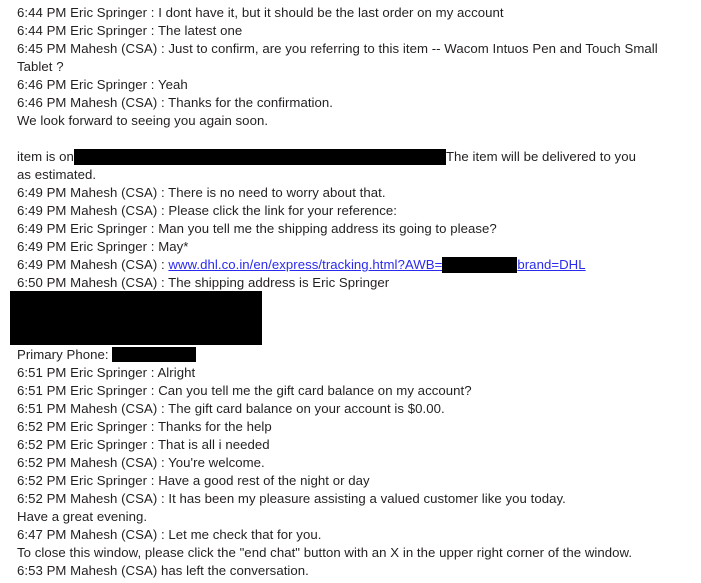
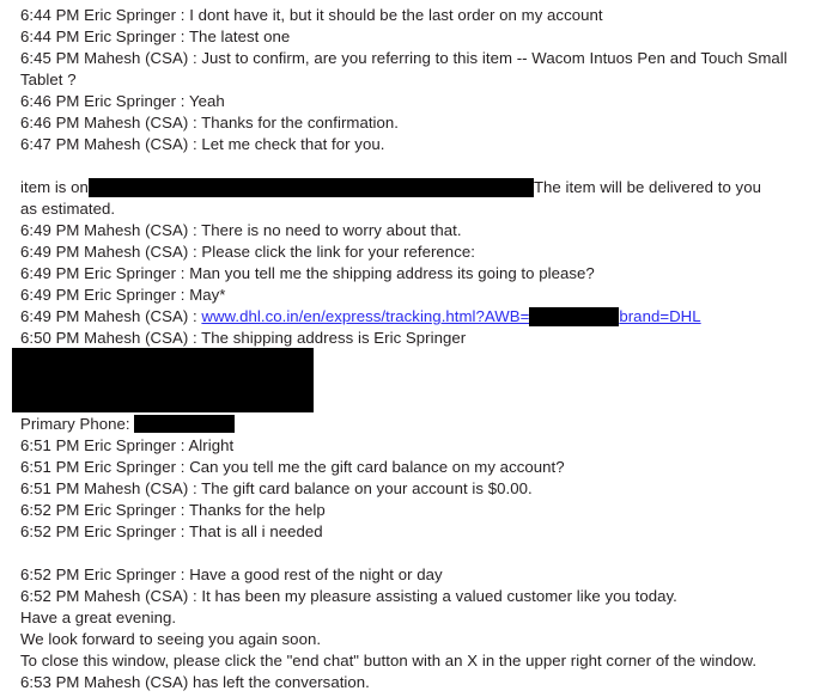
  6:44 PM Eric Springer : I dont have it, but it should be the last order on my account
  6:44 PM Eric Springer : The latest one
  6:45 PM Mahesh (CSA) : Just to confirm, are you referring to this item -- Wacom Intuos Pen and Touch Small Tablet ?
  6:46 PM Eric Springer : Yeah
  6:46 PM Mahesh (CSA) : Thanks for the confirmation.
- We look forward to seeing you again soon.
+ 6:47 PM Mahesh (CSA) : Let me check that for you.
  item is on The item will be delivered to you
  as estimated.
  6:49 PM Mahesh (CSA) : There is no need to worry about that.
  6:49 PM Mahesh (CSA) : Please click the link for your reference:
  6:49 PM Eric Springer : Man you tell me the shipping address its going to please?
  6:49 PM Eric Springer : May*
  6:49 PM Mahesh (CSA) : www.dhl.co.in/en/express/tracking.html?AWB= brand=DHL
  6:50 PM Mahesh (CSA) : The shipping address is Eric Springer
  Primary Phone:
  6:51 PM Eric Springer : Alright
  6:51 PM Eric Springer : Can you tell me the gift card balance on my account?
  6:51 PM Mahesh (CSA) : The gift card balance on your account is $0.00.
  6:52 PM Eric Springer : Thanks for the help
  6:52 PM Eric Springer : That is all i needed
- 6:52 PM Mahesh (CSA) : You're welcome.
  6:52 PM Eric Springer : Have a good rest of the night or day
  6:52 PM Mahesh (CSA) : It has been my pleasure assisting a valued customer like you today.
  Have a great evening.
- 6:47 PM Mahesh (CSA) : Let me check that for you.
+ We look forward to seeing you again soon.
  To close this window, please click the "end chat" button with an X in the upper right corner of the window.
  6:53 PM Mahesh (CSA) has left the conversation.
